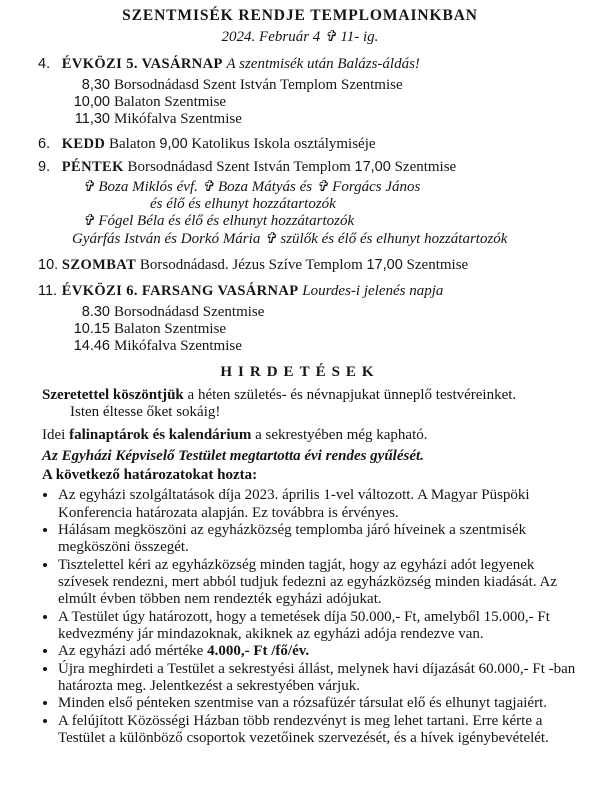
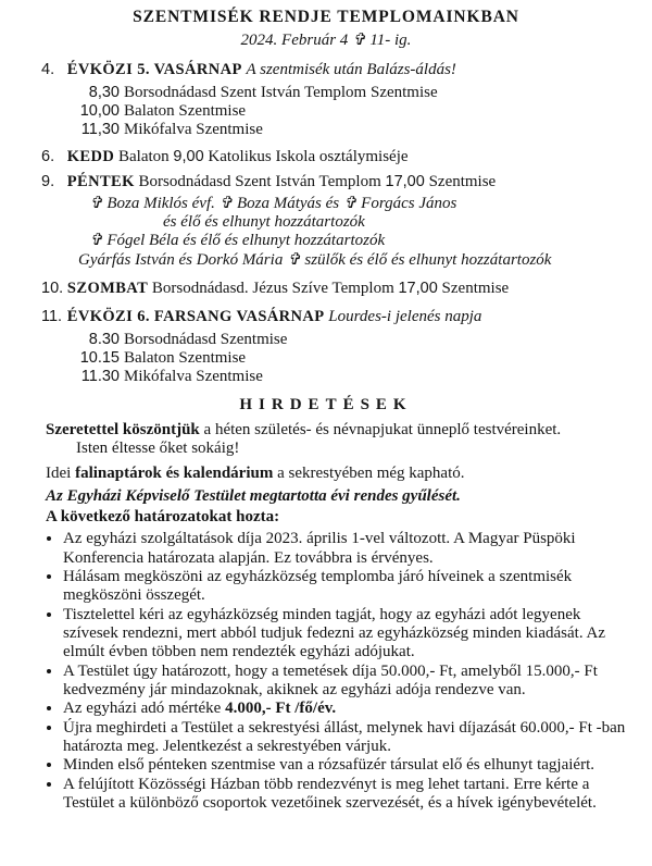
  SZENTMISÉK RENDJE TEMPLOMAINKBAN
  2024. Február 4 ✞ 11- ig.
  4. ÉVKÖZI 5. VASÁRNAP A szentmisék után Balázs-áldás!
  8,30 Borsodnádasd Szent István Templom Szentmise
  10,00 Balaton Szentmise
  11,30 Mikófalva Szentmise
  6. KEDD Balaton 9,00 Katolikus Iskola osztálymiséje
  9. PÉNTEK Borsodnádasd Szent István Templom 17,00 Szentmise
  ✞ Boza Miklós évf. ✞ Boza Mátyás és ✞ Forgács János
  és élő és elhunyt hozzátartozók
  ✞ Fógel Béla és élő és elhunyt hozzátartozók
  Gyárfás István és Dorkó Mária ✞ szülők és élő és elhunyt hozzátartozók
  10. SZOMBAT Borsodnádasd. Jézus Szíve Templom 17,00 Szentmise
  11. ÉVKÖZI 6. FARSANG VASÁRNAP Lourdes-i jelenés napja
  8.30 Borsodnádasd Szentmise
  10.15 Balaton Szentmise
- 14.46 Mikófalva Szentmise
+ 11.30 Mikófalva Szentmise
  HIRDETÉSEK
  Szeretettel köszöntjük a héten születés- és névnapjukat ünneplő testvéreinket.
  Isten éltesse őket sokáig!
  Idei falinaptárok és kalendárium a sekrestyében még kapható.
  Az Egyházi Képviselő Testület megtartotta évi rendes gyűlését.
  A következő határozatokat hozta:
  Az egyházi szolgáltatások díja 2023. április 1-vel változott. A Magyar Püspöki Konferencia határozata alapján. Ez továbbra is érvényes.
  Hálásam megköszöni az egyházközség templomba járó híveinek a szentmisék megköszöni összegét.
  Tisztelettel kéri az egyházközség minden tagját, hogy az egyházi adót legyenek szívesek rendezni, mert abból tudjuk fedezni az egyházközség minden kiadását. Az elmúlt évben többen nem rendezték egyházi adójukat.
  A Testület úgy határozott, hogy a temetések díja 50.000,- Ft, amelyből 15.000,- Ft kedvezmény jár mindazoknak, akiknek az egyházi adója rendezve van.
  Az egyházi adó mértéke 4.000,- Ft /fő/év.
  Újra meghirdeti a Testület a sekrestyési állást, melynek havi díjazását 60.000,- Ft -ban határozta meg. Jelentkezést a sekrestyében várjuk.
  Minden első pénteken szentmise van a rózsafüzér társulat elő és elhunyt tagjaiért.
  A felújított Közösségi Házban több rendezvényt is meg lehet tartani. Erre kérte a Testület a különböző csoportok vezetőinek szervezését, és a hívek igénybevételét.
